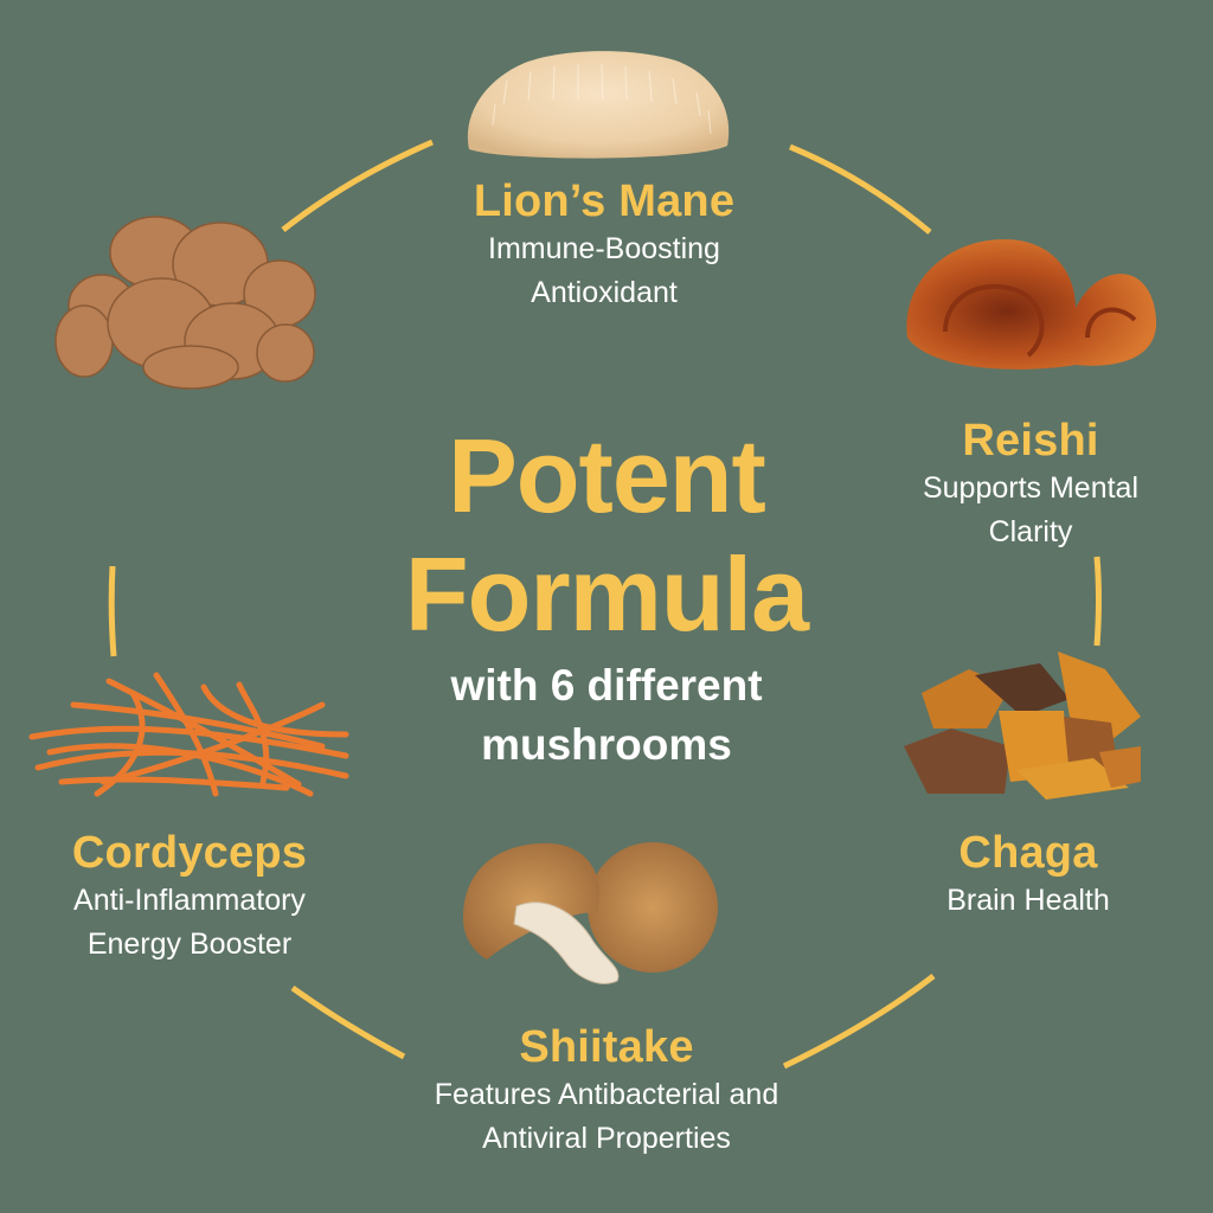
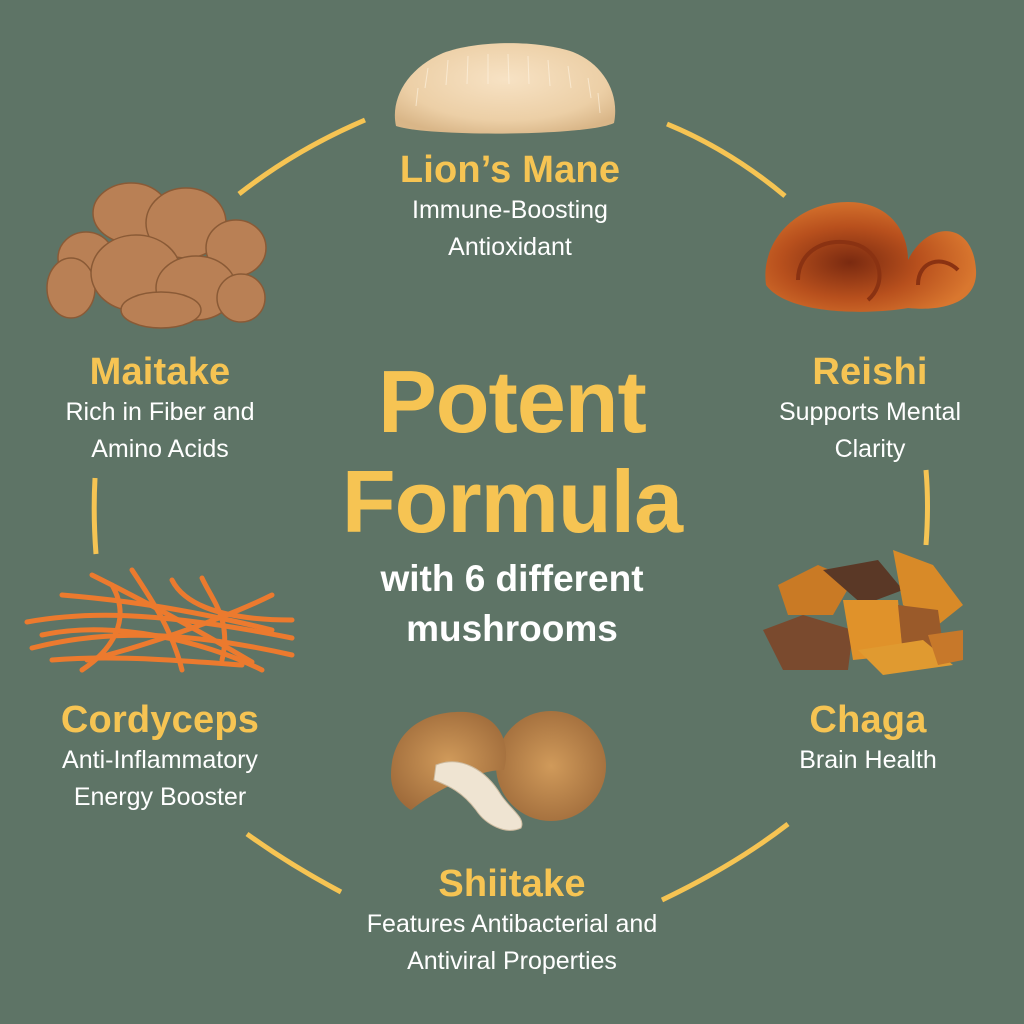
  Lion’s Mane
  Immune-Boosting
  Antioxidant
+ Maitake
+ Rich in Fiber and
+ Amino Acids
  Reishi
  Supports Mental
  Clarity
  Cordyceps
  Anti-Inflammatory
  Energy Booster
  Chaga
  Brain Health
  Shiitake
  Features Antibacterial and
  Antiviral Properties
  Potent
  Formula
  with 6 different
  mushrooms
